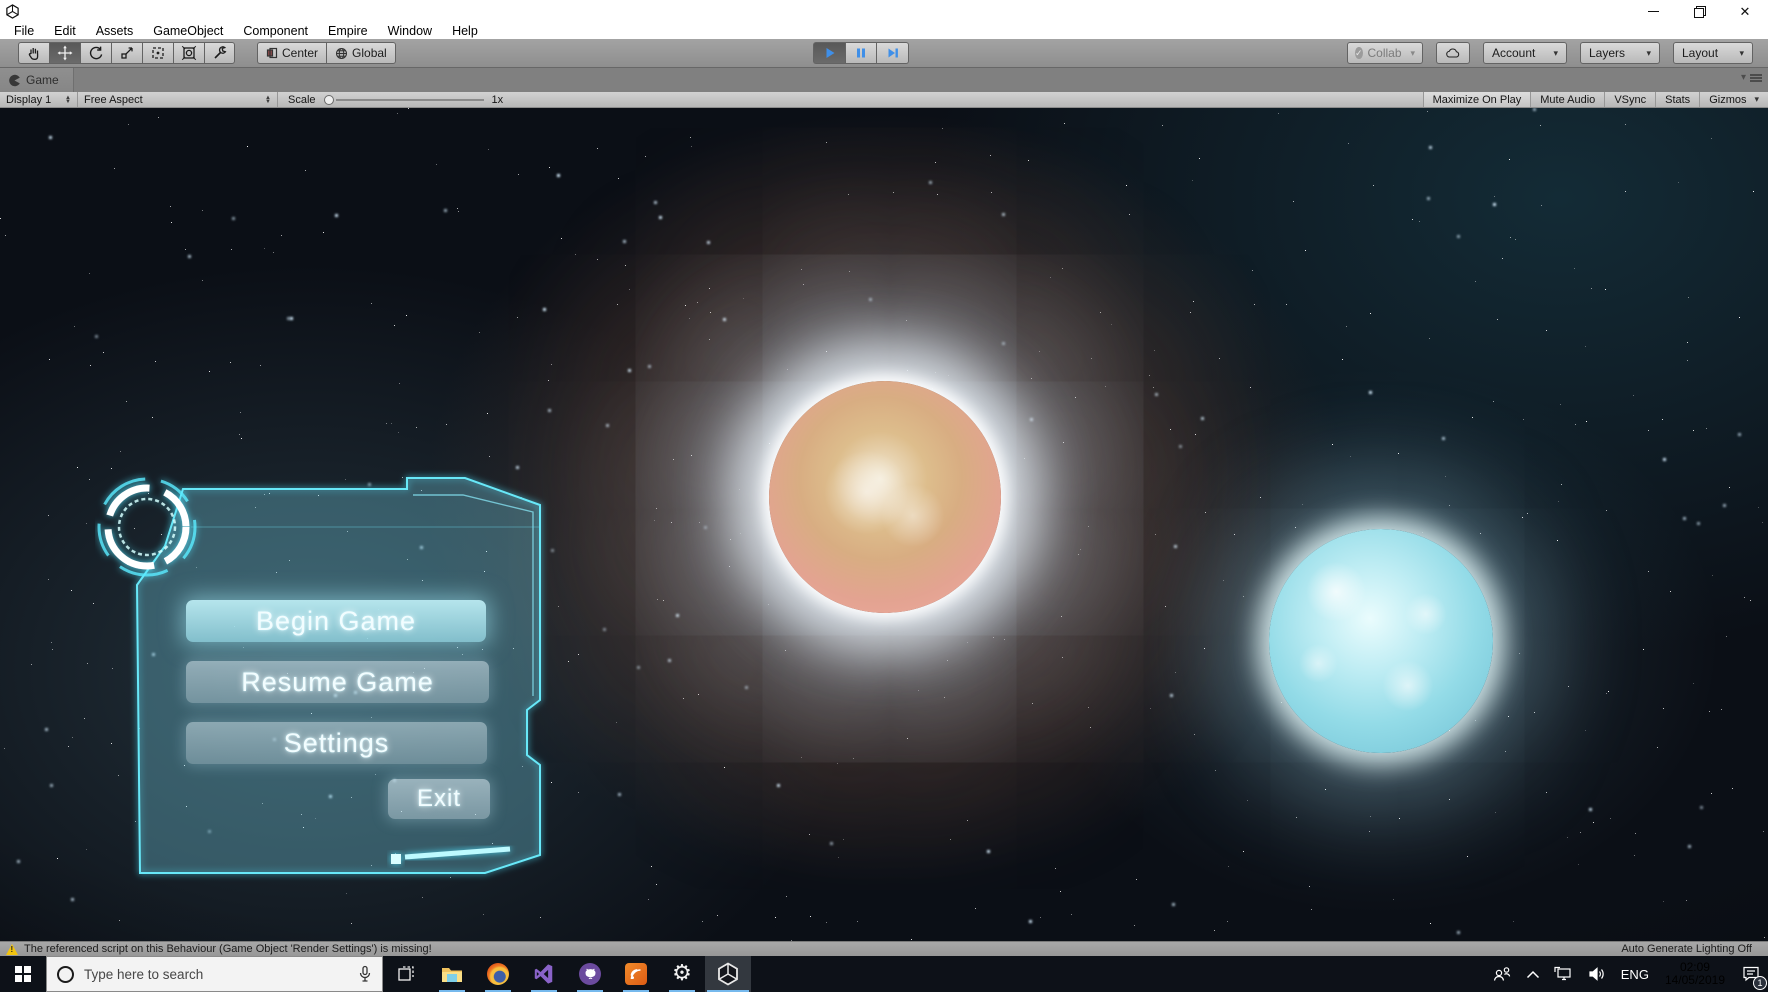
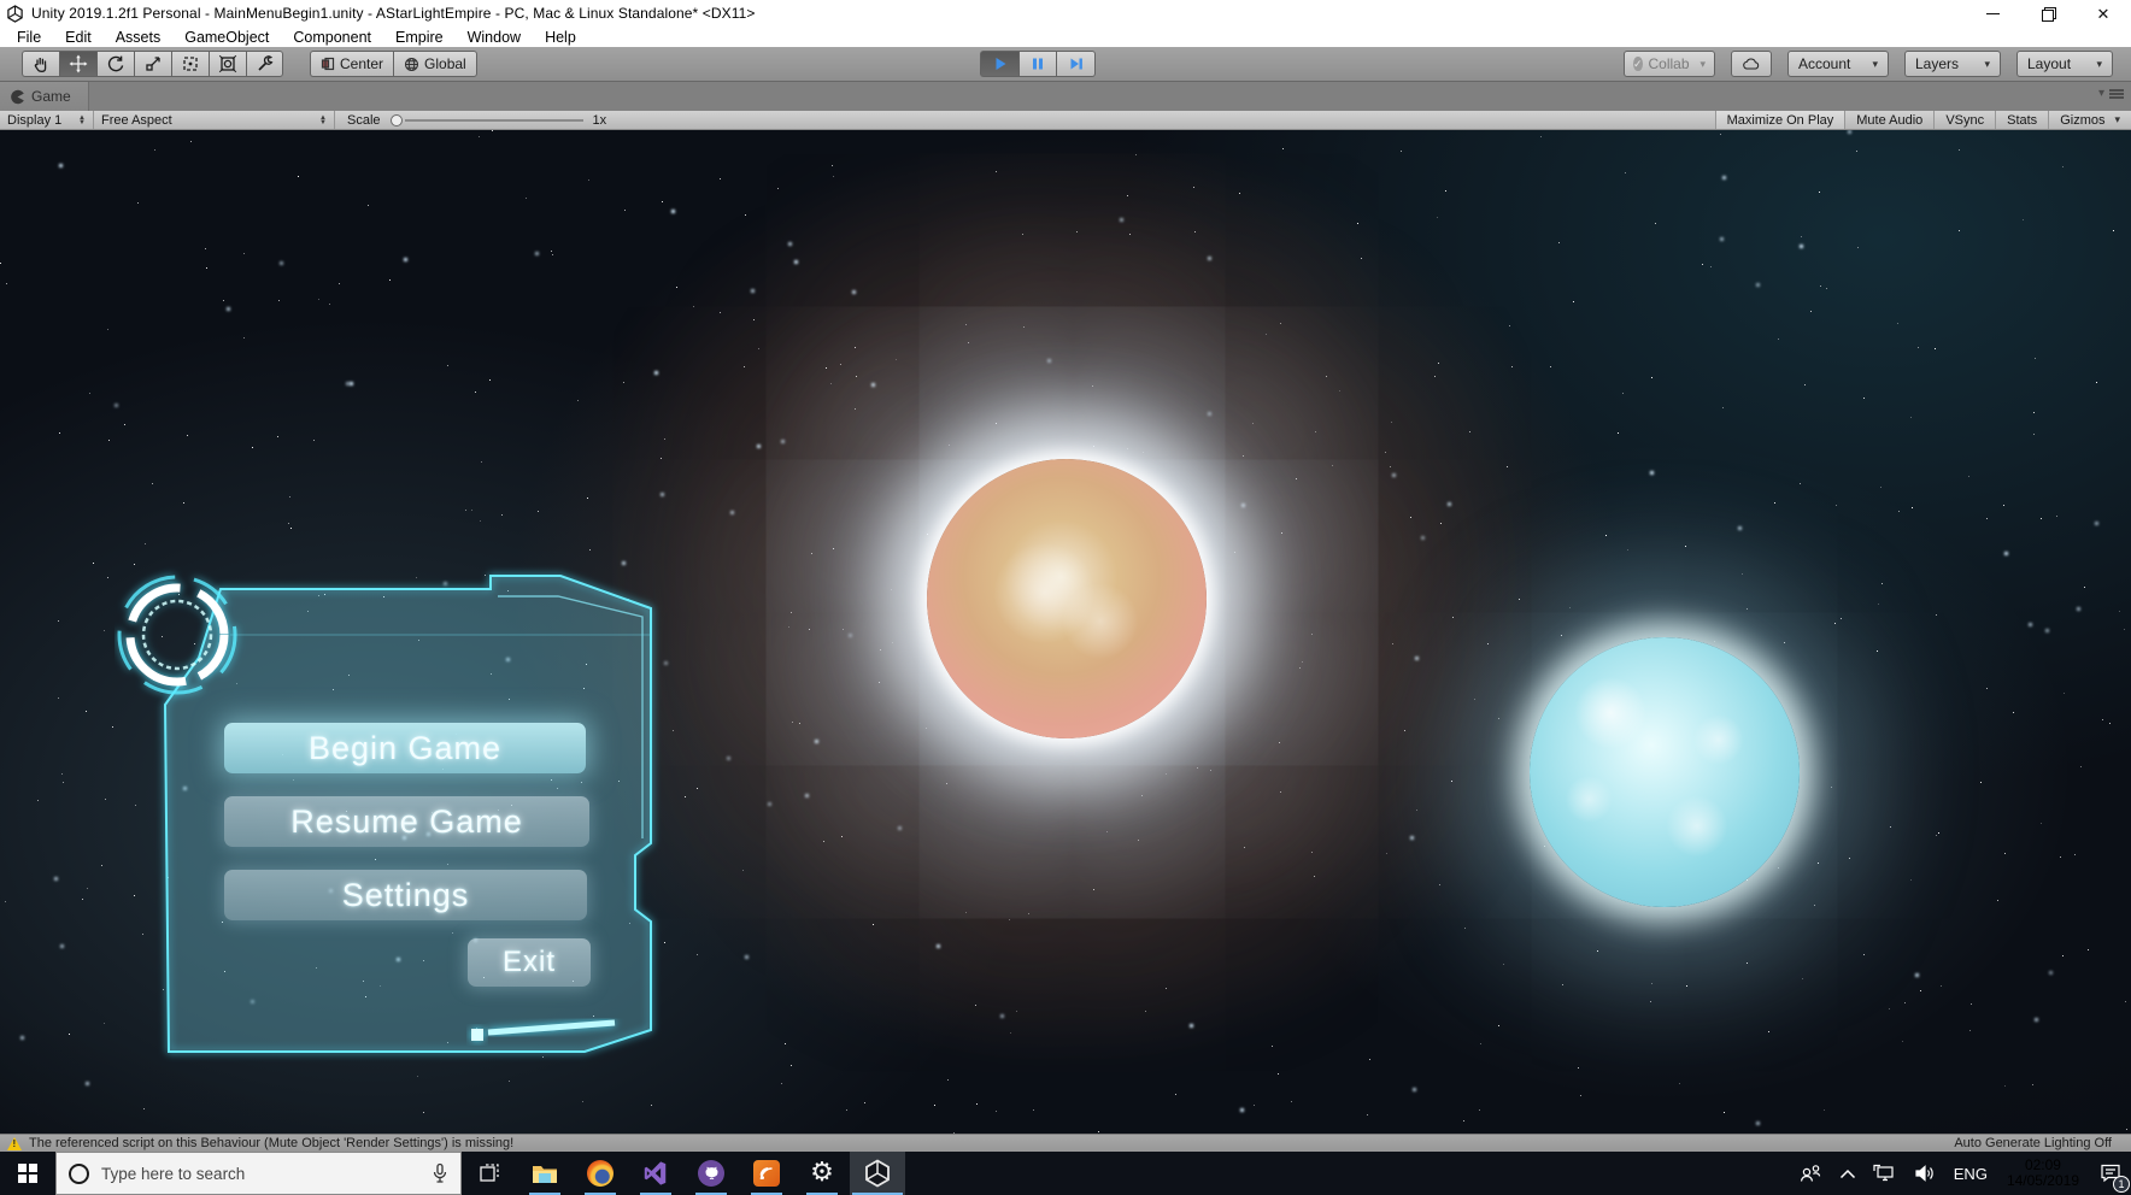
+ Unity 2019.1.2f1 Personal - MainMenuBegin1.unity - AStarLightEmpire - PC, Mac & Linux Standalone* <DX11>
  ✕
  File
  Edit
  Assets
  GameObject
  Component
  Empire
  Window
  Help
  Center
  Global
  ✓
  Collab
  ▾
  Account
  ▾
  Layers
  ▾
  Layout
  ▾
  Game
  ▾
  Display 1
  Free Aspect
  Scale
  1x
  Maximize On Play
  Mute Audio
  VSync
  Stats
  Gizmos
  ▾
- The referenced script on this Behaviour (Game Object 'Render Settings') is missing!
+ The referenced script on this Behaviour (Mute Object 'Render Settings') is missing!
  Auto Generate Lighting Off
  Type here to search
  ⚙
  ENG
  14/05/2019
  1
